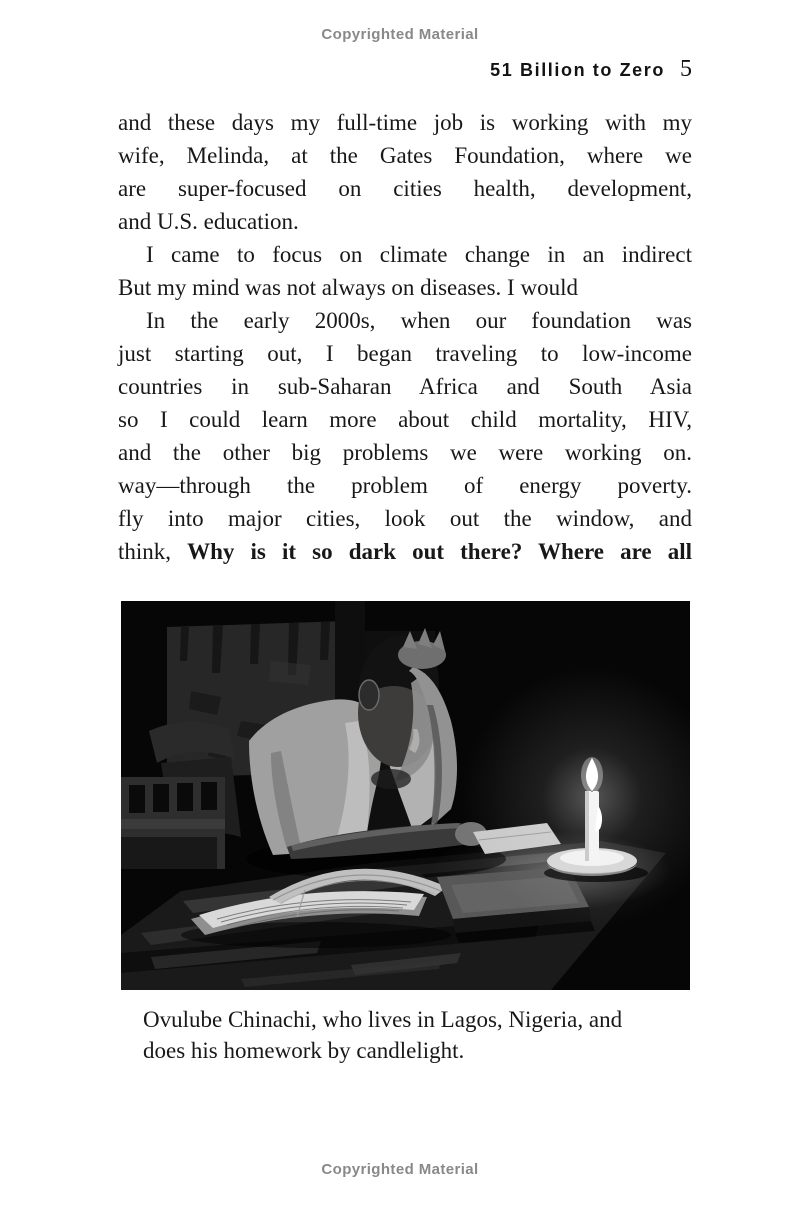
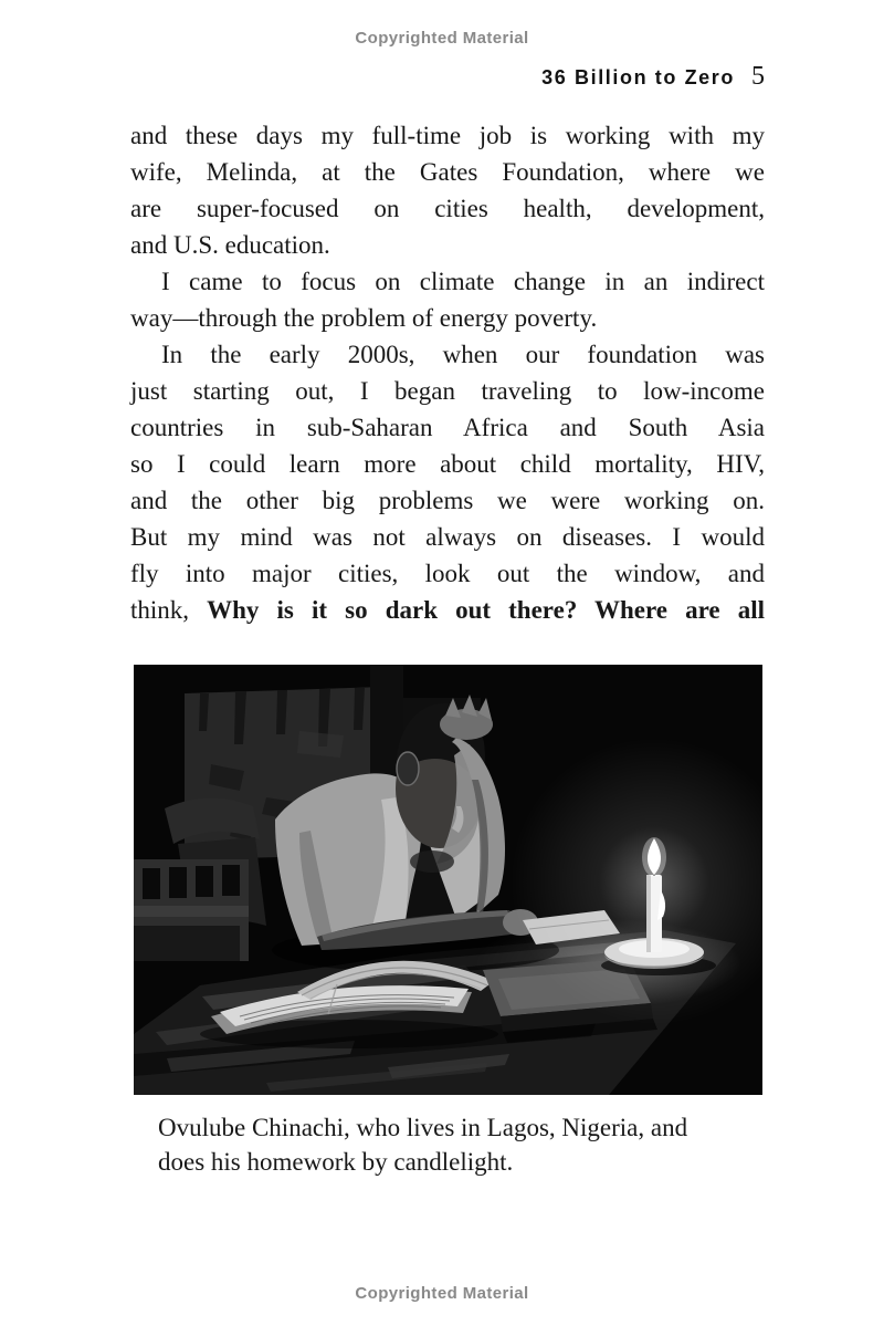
  Copyrighted Material
- 51 Billion to Zero
+ 36 Billion to Zero
  5
  and these days my full-time job is working with my
  wife, Melinda, at the Gates Foundation, where we
  are super-focused on cities health, development,
  and U.S. education.
  I came to focus on climate change in an indirect
- But my mind was not always on diseases. I would
+ way—through the problem of energy poverty.
  In the early 2000s, when our foundation was
  just starting out, I began traveling to low-income
  countries in sub-Saharan Africa and South Asia
  so I could learn more about child mortality, HIV,
  and the other big problems we were working on.
- way—through the problem of energy poverty.
+ But my mind was not always on diseases. I would
  fly into major cities, look out the window, and
  think, Why is it so dark out there? Where are all
  Ovulube Chinachi, who lives in Lagos, Nigeria, and
  does his homework by candlelight.
  Copyrighted Material
